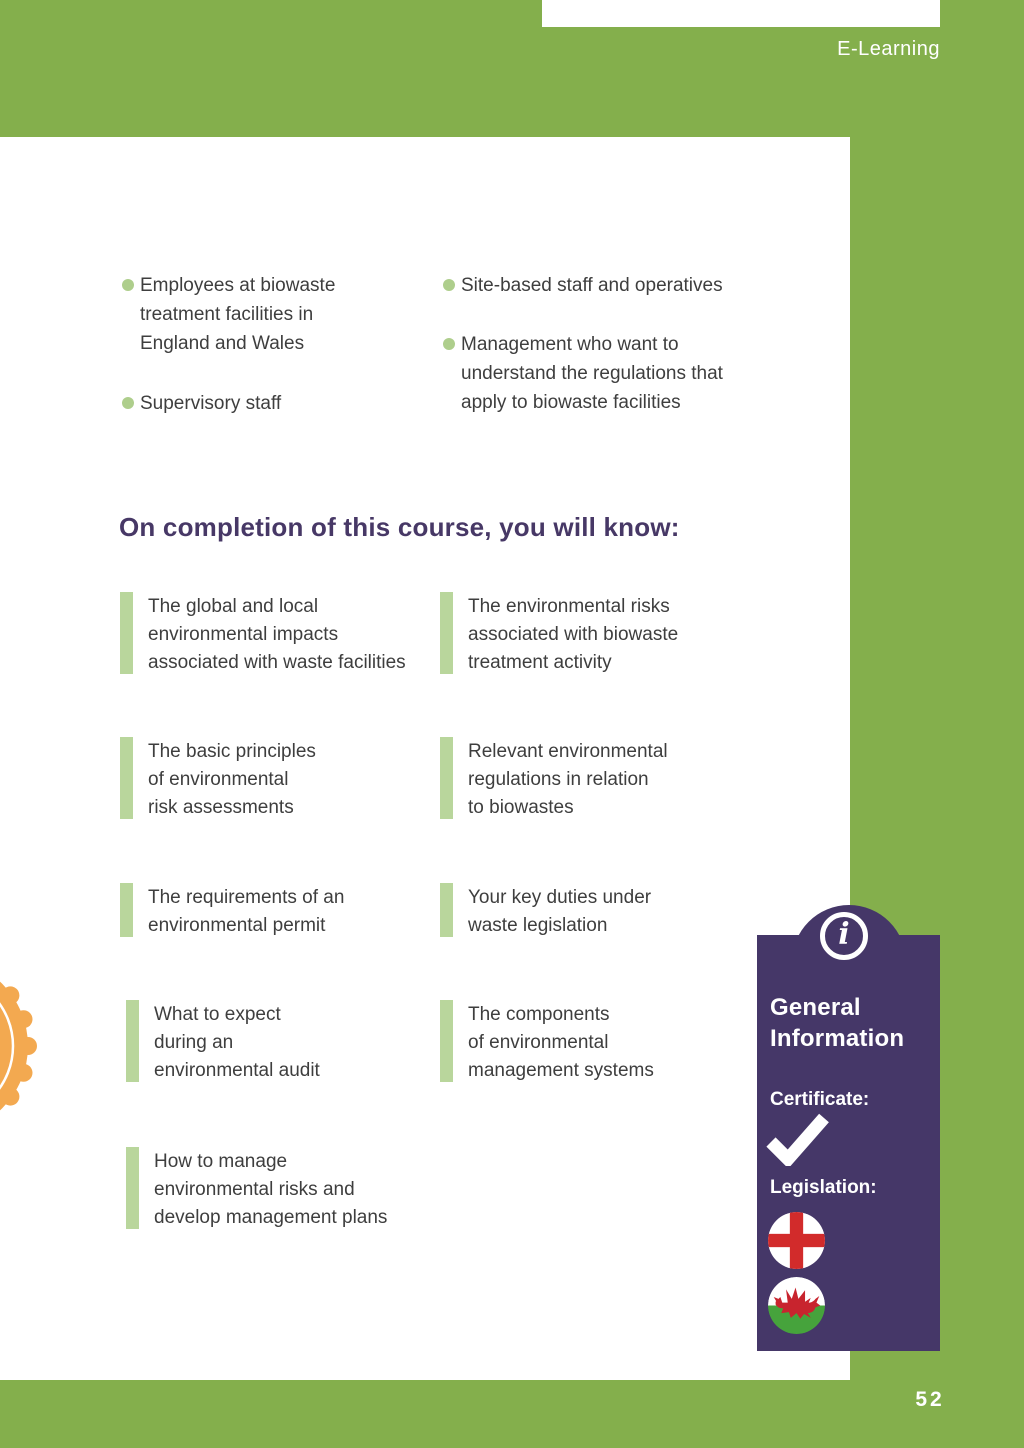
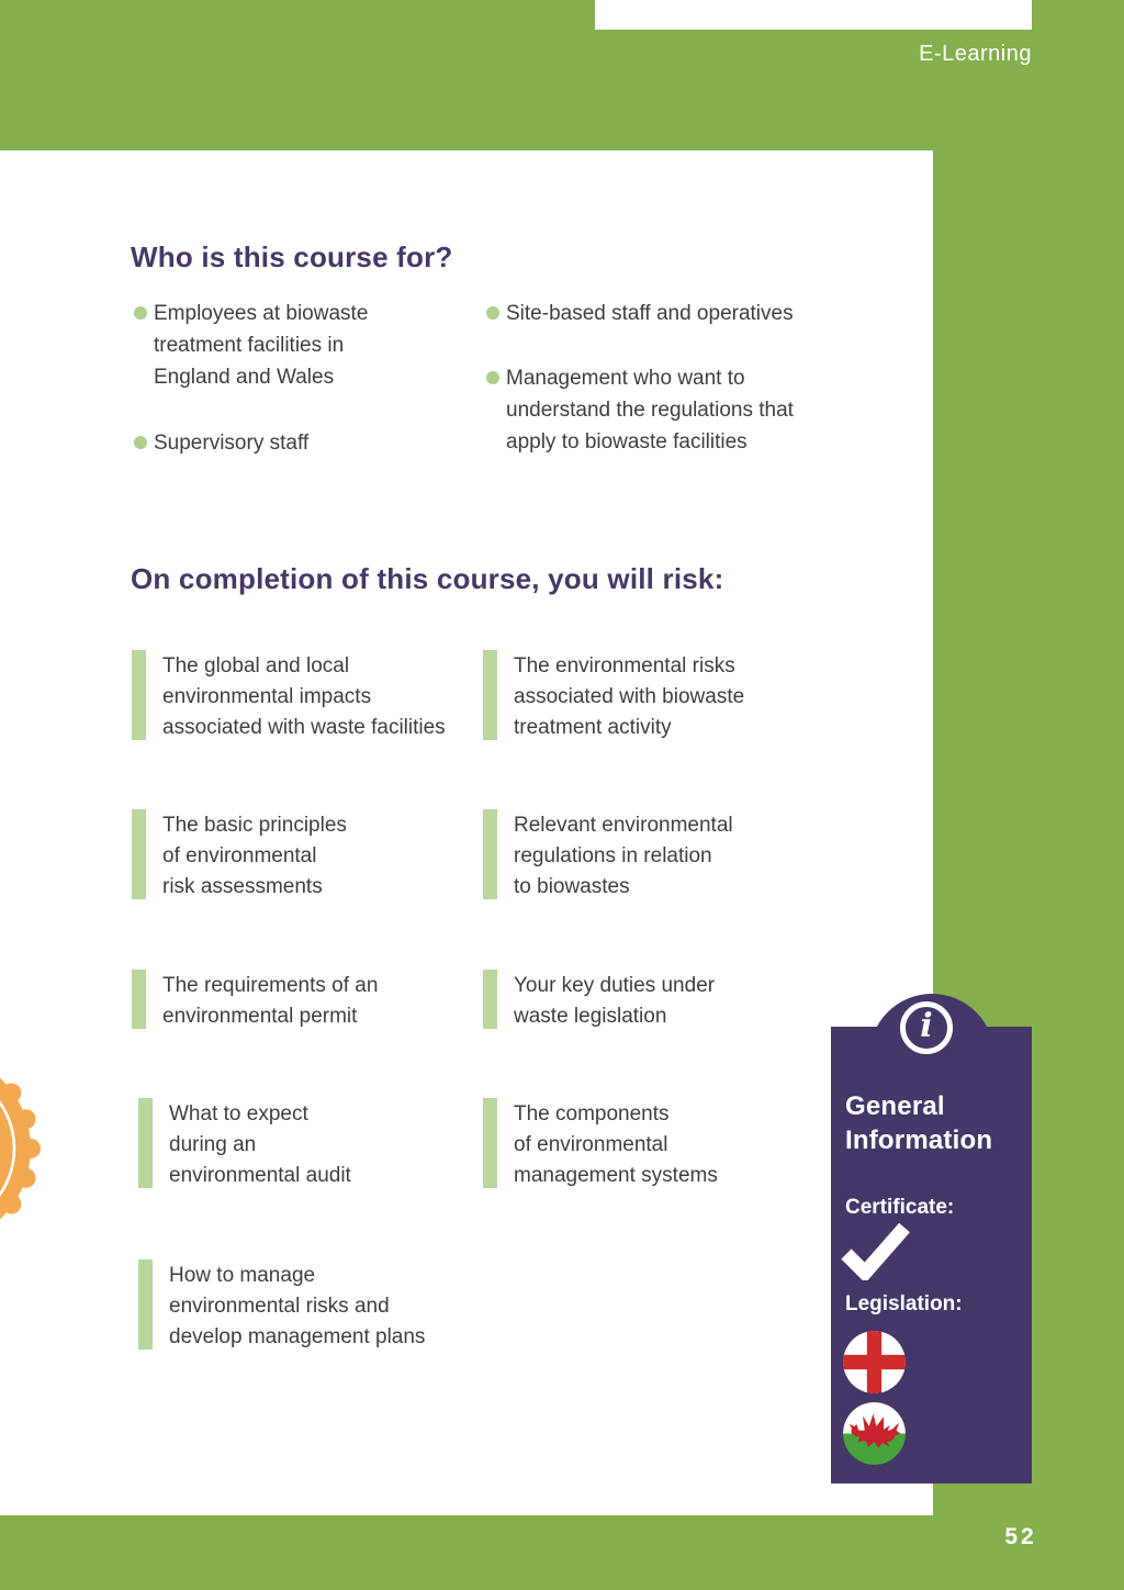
  E-Learning
+ Who is this course for?
  Employees at biowaste
  treatment facilities in
  England and Wales
  Supervisory staff
  Site-based staff and operatives
  Management who want to
  understand the regulations that
  apply to biowaste facilities
- On completion of this course, you will know:
+ On completion of this course, you will risk:
  The global and local
  environmental impacts
  associated with waste facilities
  The environmental risks
  associated with biowaste
  treatment activity
  The basic principles
  of environmental
  risk assessments
  Relevant environmental
  regulations in relation
  to biowastes
  The requirements of an
  environmental permit
  Your key duties under
  waste legislation
  What to expect
  during an
  environmental audit
  The components
  of environmental
  management systems
  How to manage
  environmental risks and
  develop management plans
  i
  General
  Information
  Certificate:
  Legislation:
  52
